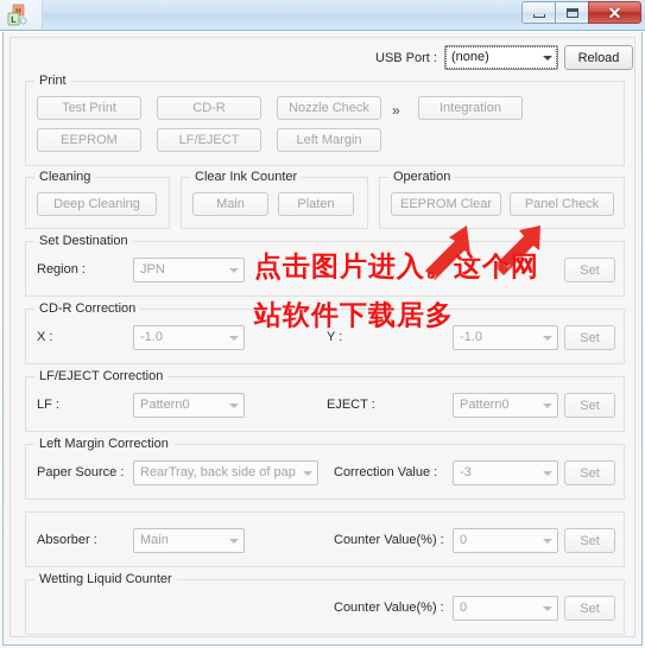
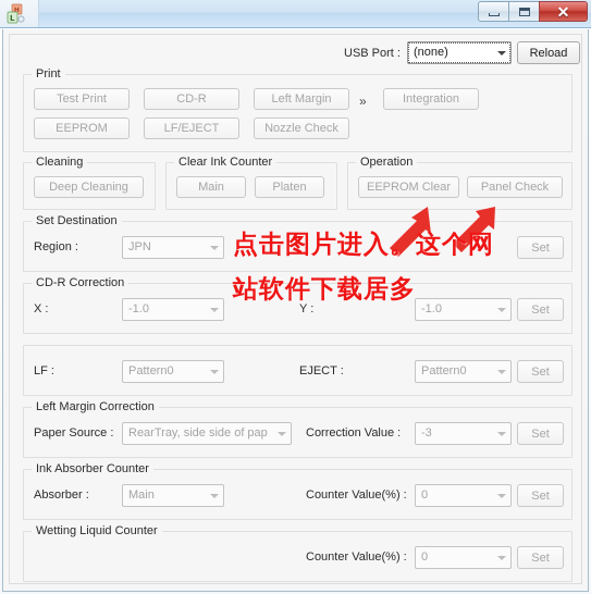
  L
  ✕
  USB Port :
  (none)
  Reload
  Print
  Test Print
  CD-R
- Nozzle Check
+ Left Margin
  »
  Integration
  EEPROM
  LF/EJECT
- Left Margin
+ Nozzle Check
  Cleaning
  Deep Cleaning
  Clear Ink Counter
  Main
  Platen
  Operation
  EEPROM Clear
  Panel Check
  Set Destination
  Region :
  JPN
  Set
  CD-R Correction
  X :
  -1.0
  Y :
  -1.0
  Set
- LF/EJECT Correction
  LF :
  Pattern0
  EJECT :
  Pattern0
  Set
  Left Margin Correction
  Paper Source :
- RearTray, back side of pap
+ RearTray, side side of pap
  Correction Value :
  -3
  Set
+ Ink Absorber Counter
  Absorber :
  Main
  Counter Value(%) :
  0
  Set
  Wetting Liquid Counter
  Counter Value(%) :
  0
  Set
  点击图片进入。这个网
  站软件下载居多
